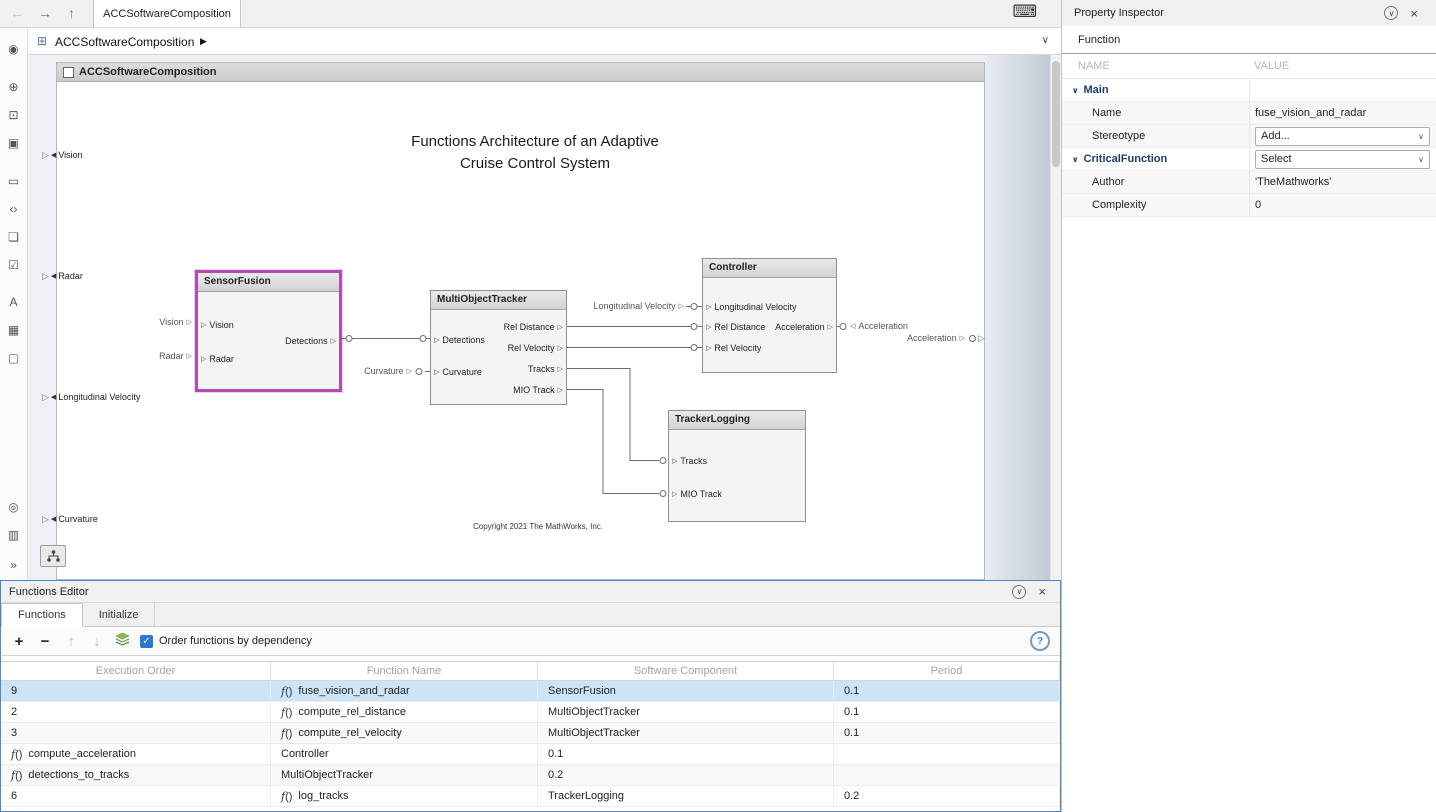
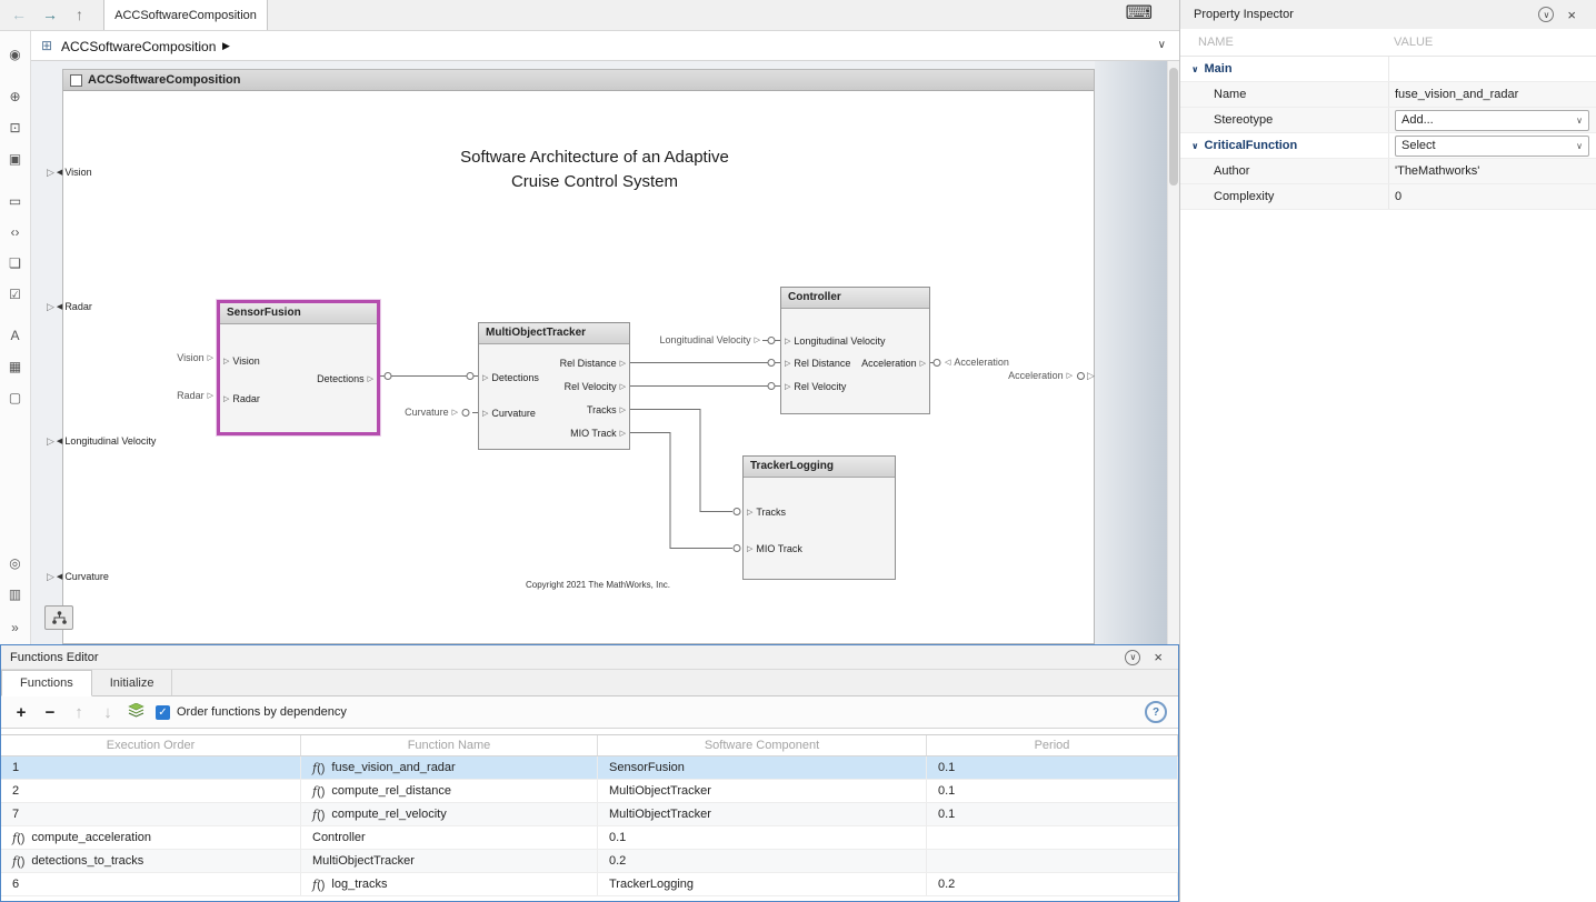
  ←
  →
  ↑
  ACCSoftwareComposition
  ⌨
  ◉
  ⊕
  ⊡
  ▣
  ▭
  ‹›
  ❏
  ☑
  A
  ▦
  ▢
  ◎
  ▥
  »
  ⊞
  ACCSoftwareComposition
  ▶
  ∨
  ACCSoftwareComposition
- Functions Architecture of an Adaptive
+ Software Architecture of an Adaptive
  Cruise Control System
  ▷
  Vision
  ▷
  Radar
  ▷
  Longitudinal Velocity
  ▷
  Curvature
  Vision
  Radar
  Curvature
  Longitudinal Velocity
  Acceleration
  Acceleration
  ▷
  SensorFusion
  Vision
  Radar
  Detections
  MultiObjectTracker
  Detections
  Curvature
  Rel Distance
  Rel Velocity
  Tracks
  MIO Track
  Controller
  Longitudinal Velocity
  Rel Distance
  Rel Velocity
  Acceleration
  TrackerLogging
  Tracks
  MIO Track
  Copyright 2021 The MathWorks, Inc.
  Functions Editor
  ∨
  ×
  Functions
  Initialize
  +
  −
  ↑
  ↓
  ✓
  Order functions by dependency
  ?
  Execution Order
  Function Name
  Software Component
  Period
- 9
+ 1
  f()
  fuse_vision_and_radar
  SensorFusion
  0.1
  2
  f()
  compute_rel_distance
  MultiObjectTracker
  0.1
- 3
+ 7
  f()
  compute_rel_velocity
  MultiObjectTracker
  0.1
  f()
  compute_acceleration
  Controller
  0.1
  f()
  detections_to_tracks
  MultiObjectTracker
  0.2
  6
  f()
  log_tracks
  TrackerLogging
  0.2
  Property Inspector
  ∨
  ×
- Function
  NAME
  VALUE
  ∨
  Main
  Name
  fuse_vision_and_radar
  Stereotype
  Add...
  ∨
  ∨
  CriticalFunction
  Select
  ∨
  Author
  'TheMathworks'
  Complexity
  0
